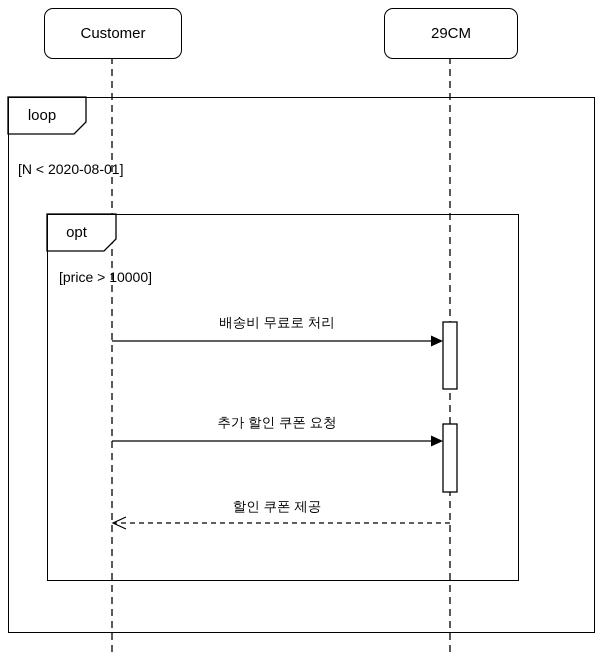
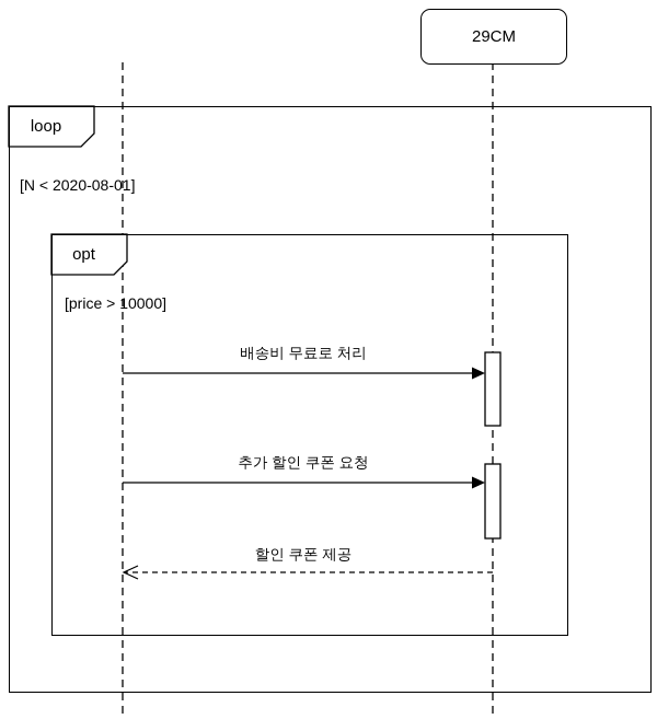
- Customer
  29CM
  loop
  opt
  [N < 2020-08-01]
  [price > 10000]
  배송비 무료로 처리
  추가 할인 쿠폰 요청
  할인 쿠폰 제공
